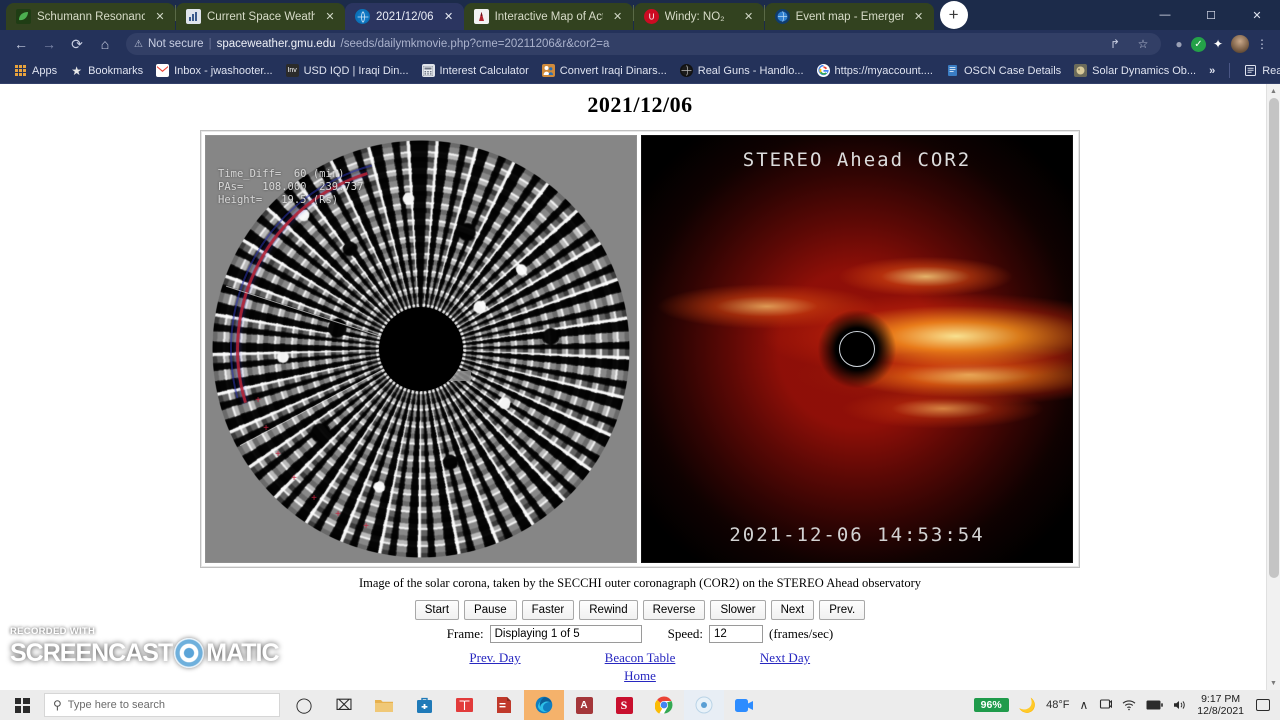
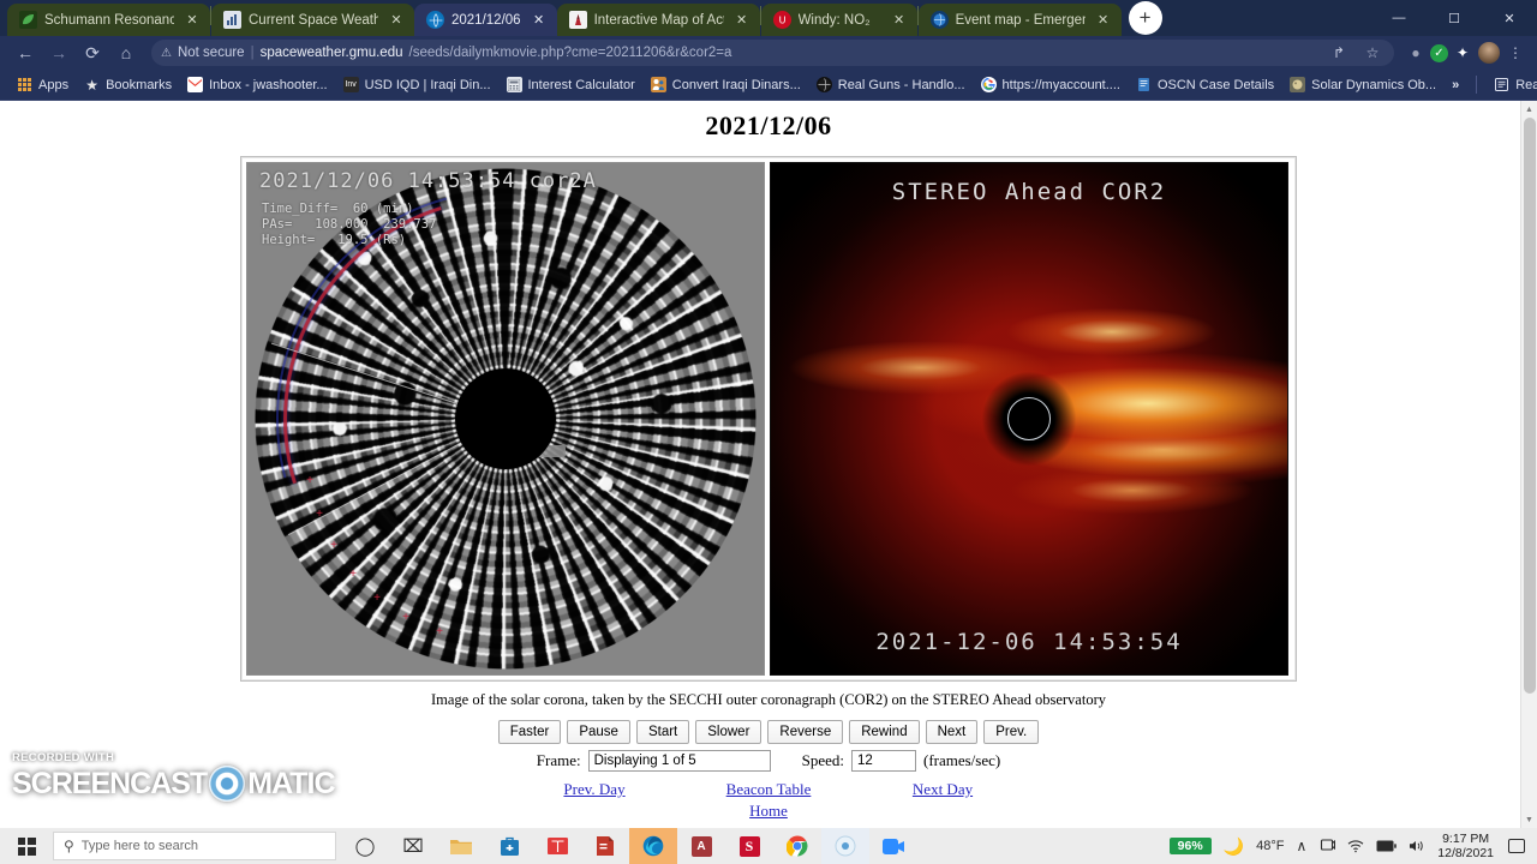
  Schumann Resonanc
  ✕
  Current Space Weath
  ✕
  2021/12/06
  ✕
  Interactive Map of Ac
  ✕
  U
  Windy: NO₂
  ✕
  Event map - Emerge
  ✕
  +
  —
  ☐
  ✕
  ←
  →
  ⟳
  ⌂
  ⚠
  Not secure
  |
  spaceweather.gmu.edu
  /seeds/dailymkmovie.php?cme=20211206&r&cor2=a
  ↱
  ☆
  ●
  ✓
  ✦
  ⋮
  Apps
  ★
  Bookmarks
  Inbox - jwashooter...
  USD IQD | Iraqi Din...
  Interest Calculator
  Convert Iraqi Dinars...
  Real Guns - Handlo...
  https://myaccount....
  OSCN Case Details
  Solar Dynamics Ob...
  »
  2021/12/06
  +
  +
  +
  +
  +
  +
  +
+ 2021/12/06 14:53:54 cor2A
  Time_Diff= 60 (min)
  PAs= 108.000 239.737
  Height= 19.5 (Rs)
  STEREO Ahead COR2
  2021-12-06 14:53:54
  Image of the solar corona, taken by the SECCHI outer coronagraph (COR2) on the STEREO Ahead observatory
- Start
+ Faster
  Pause
- Faster
+ Start
- Rewind
+ Slower
  Reverse
- Slower
+ Rewind
  Next
  Prev.
  Frame:
  Displaying 1 of 5
  Speed:
  12
  (frames/sec)
  Prev. Day
  Beacon Table
  Next Day
  Home
  RECORDED WITH
  SCREENCAST
  MATIC
  ⚲
  Type here to search
  ◯
  ⌧
  A
  S
  96%
  🌙
  48°F
  ∧
  9:17 PM
  12/8/2021
